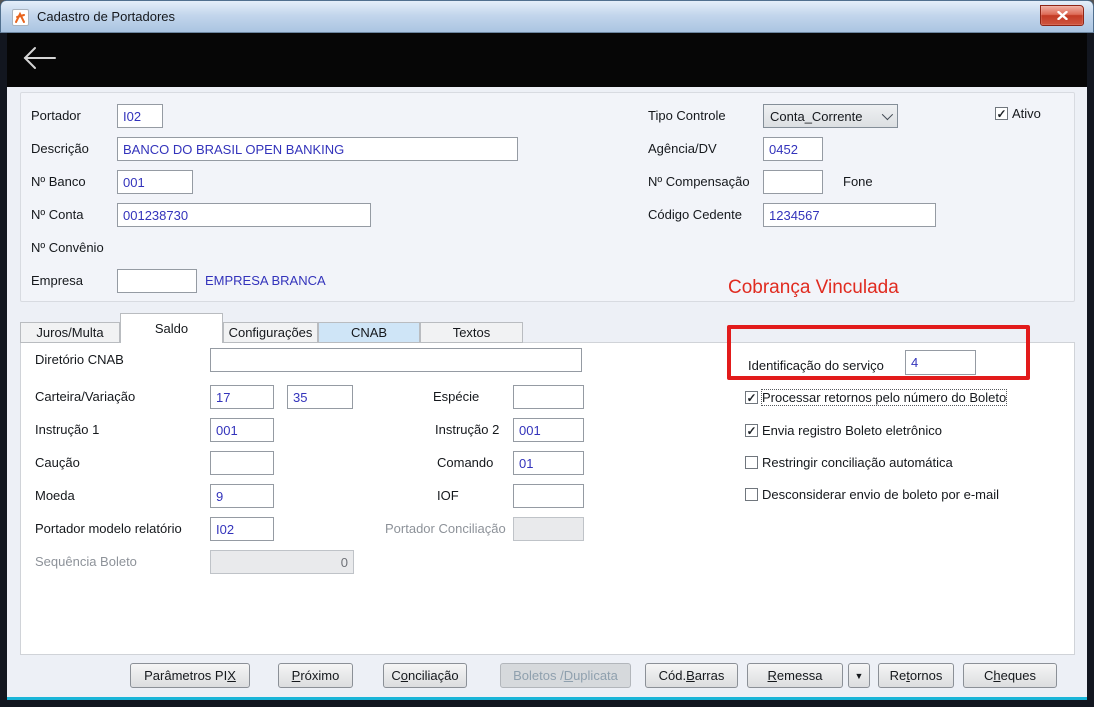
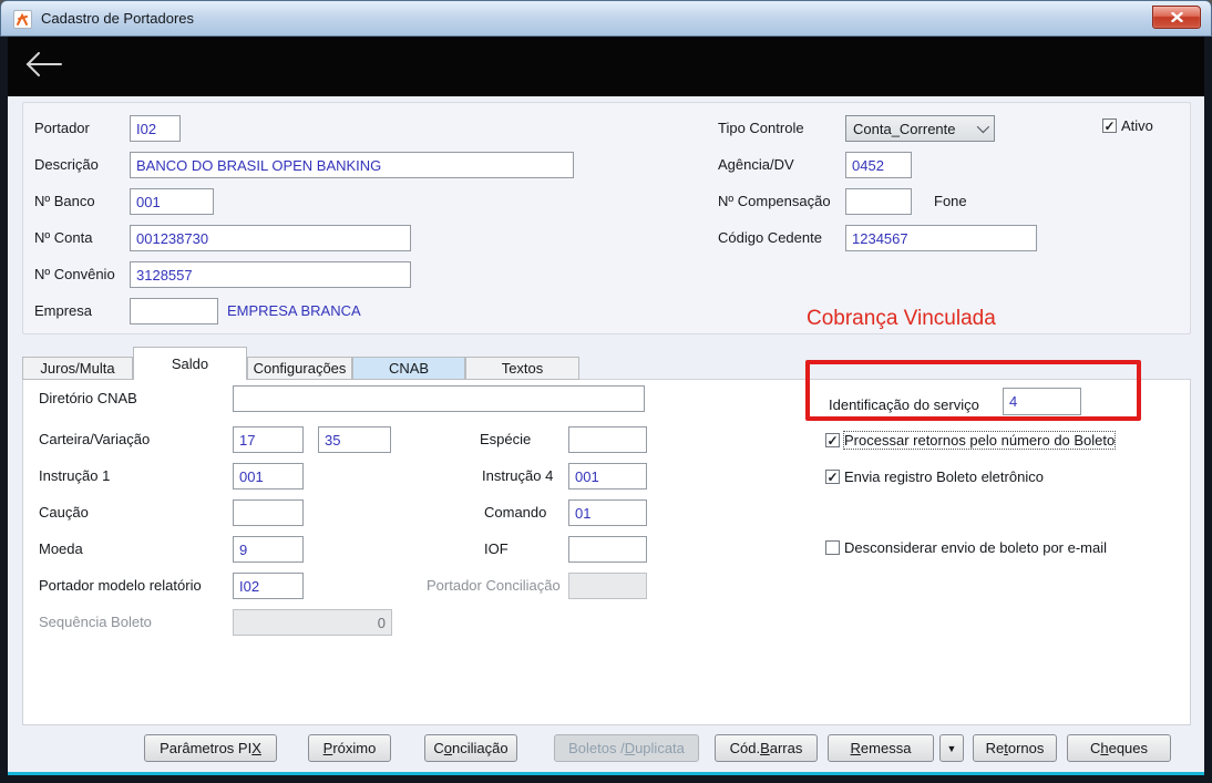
  Cadastro de Portadores
  Portador
  I02
  Descrição
  BANCO DO BRASIL OPEN BANKING
  Nº Banco
  001
  Nº Conta
  001238730
  Nº Convênio
+ 3128557
  Empresa
  EMPRESA BRANCA
  Tipo Controle
  Conta_Corrente
  ✓
  Ativo
  Agência/DV
  0452
  Nº Compensação
  Fone
  Código Cedente
  1234567
  Cobrança Vinculada
  Juros/Multa
  Saldo
  Configurações
  CNAB
  Textos
  Diretório CNAB
  Carteira/Variação
  17
  35
  Instrução 1
  001
  Caução
  Moeda
  9
  Portador modelo relatório
  I02
  Sequência Boleto
  0
  Espécie
- Instrução 2
+ Instrução 4
  001
  Comando
  01
  IOF
  Portador Conciliação
  Identificação do serviço
  4
  ✓
  Processar retornos pelo número do Boleto
  ✓
  Envia registro Boleto eletrônico
- Restringir conciliação automática
  Desconsiderar envio de boleto por e-mail
  Parâmetros PI
  X
  P
  róximo
  C
  o
  nciliação
  Boletos /
  D
  uplicata
  Cód.
  B
  arras
  R
  emessa
  ▼
  Re
  t
  ornos
  C
  h
  eques
